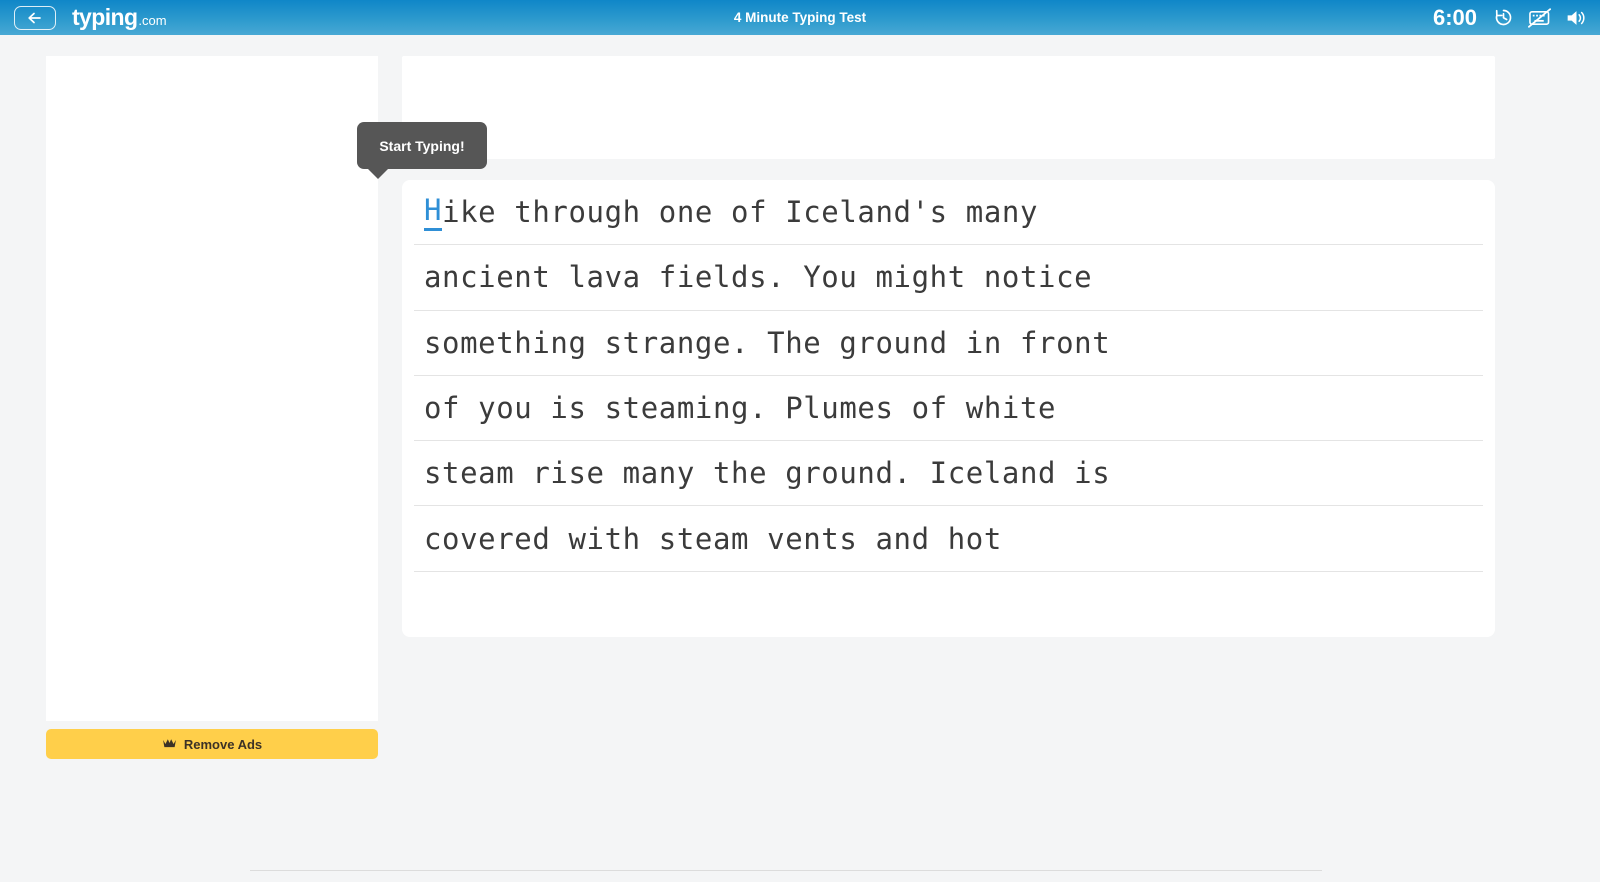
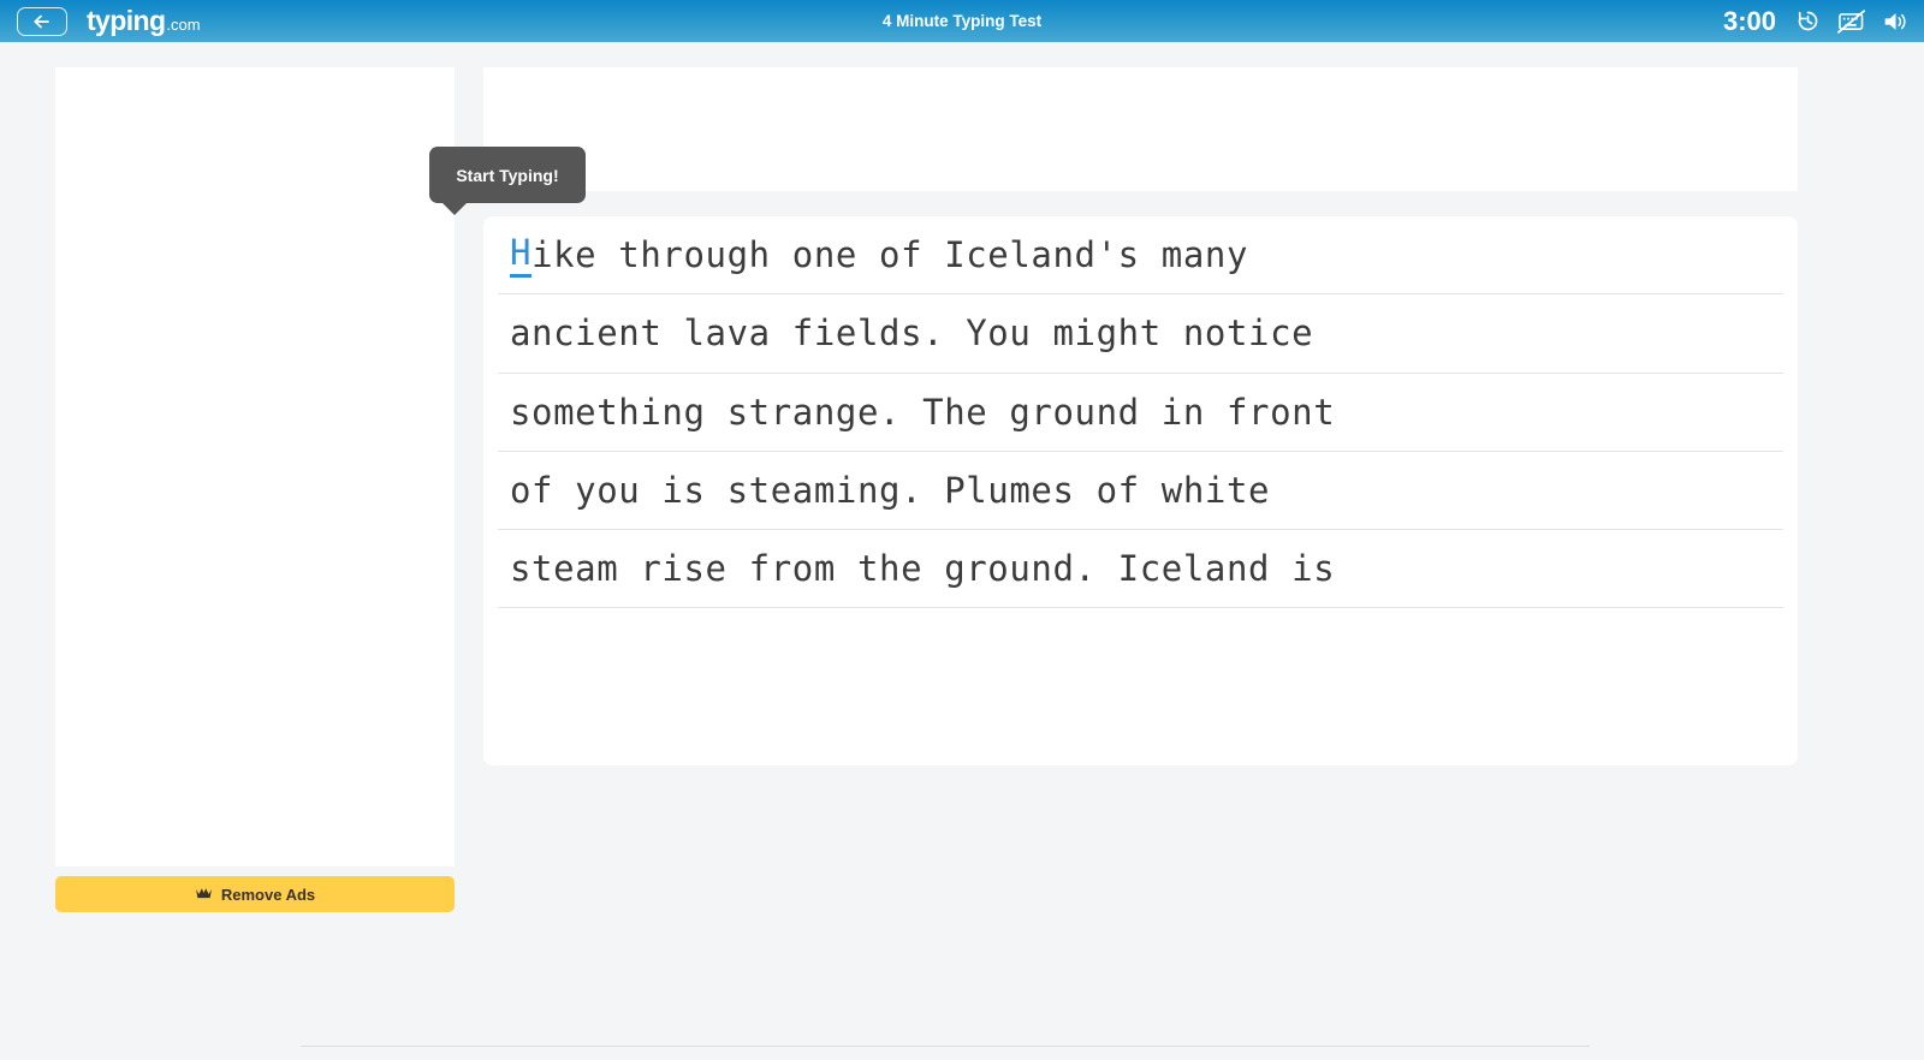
  typing
  .com
  4 Minute Typing Test
- 6:00
+ 3:00
  Remove Ads
  Start Typing!
  H
  ike through one of Iceland's many
  ancient lava fields. You might notice
  something strange. The ground in front
  of you is steaming. Plumes of white
- steam rise many the ground. Iceland is
+ steam rise from the ground. Iceland is
- covered with steam vents and hot
